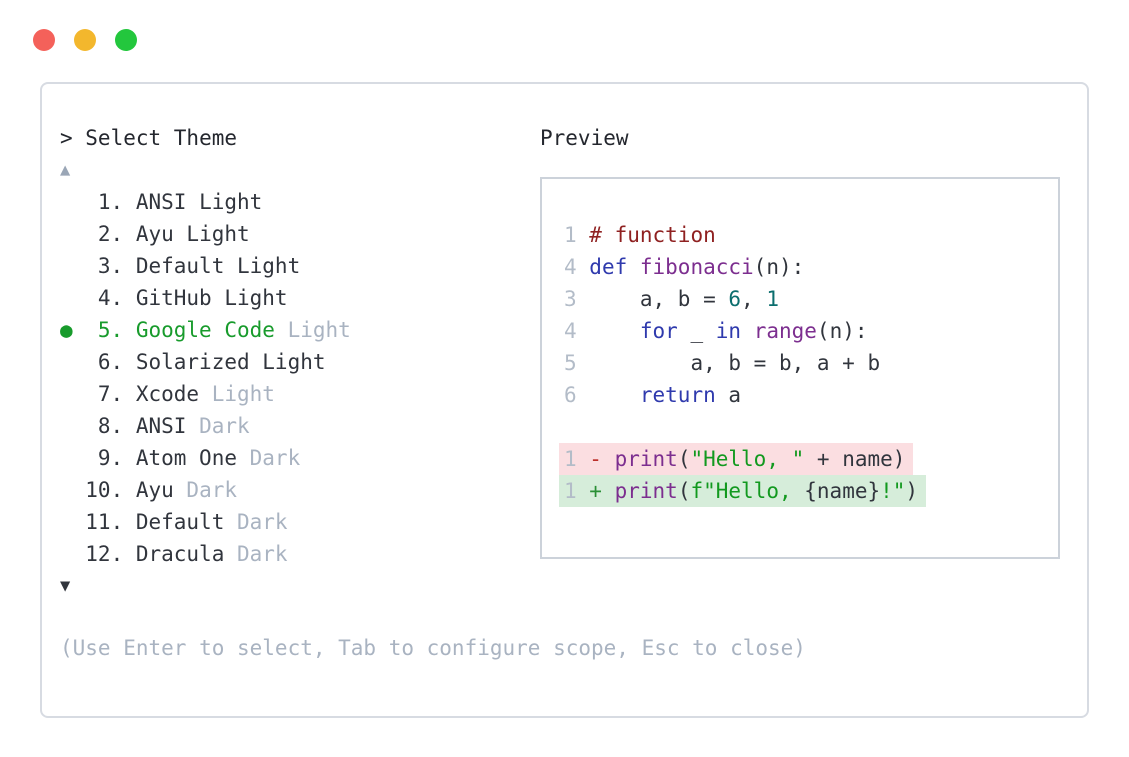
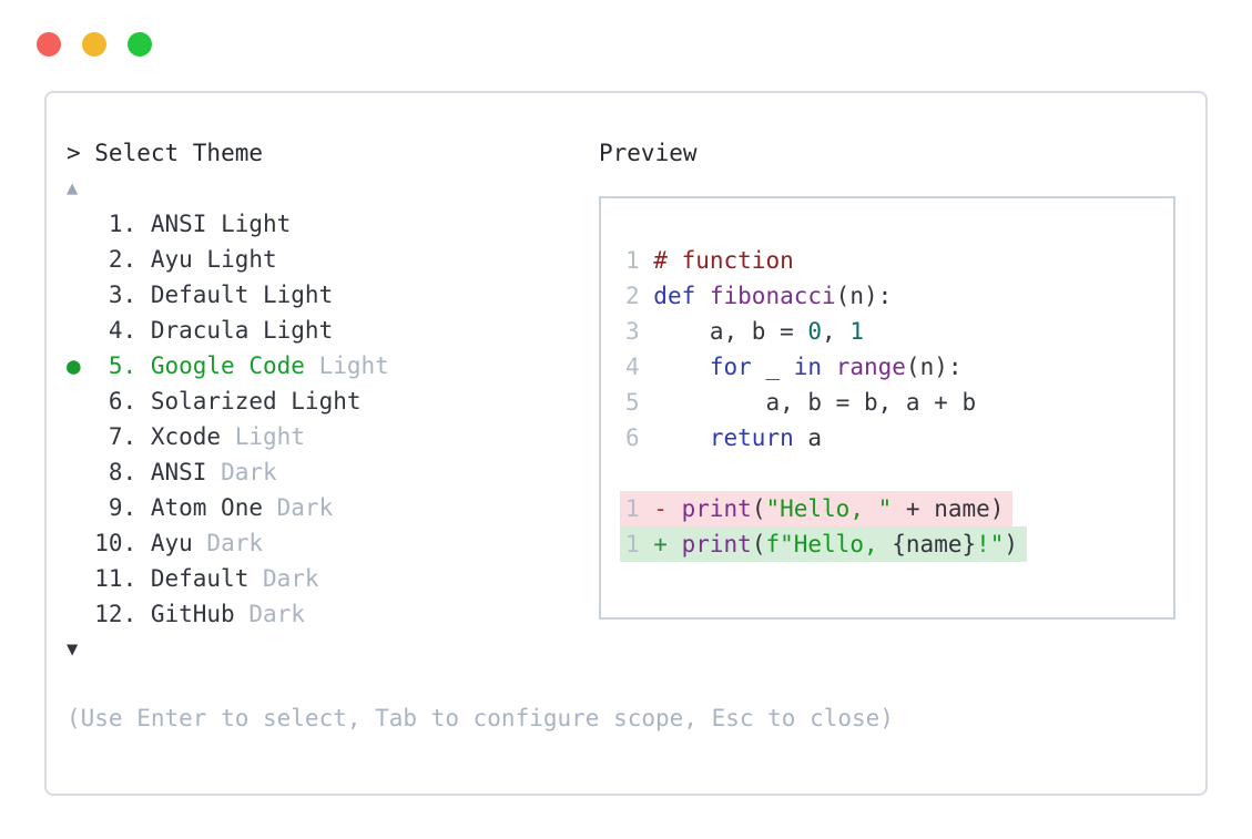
  > Select Theme
  ▲
  1.
  ANSI Light
  2.
  Ayu Light
  3.
  Default Light
  4.
- GitHub Light
+ Dracula Light
  ●
  5.
  Google Code Light
  6.
  Solarized Light
  7.
  Xcode Light
  8.
  ANSI Dark
  9.
  Atom One Dark
  10.
  Ayu Dark
  11.
  Default Dark
  12.
- Dracula Dark
+ GitHub Dark
  ▼
  Preview
  1 # function
- 4 def fibonacci(n):
+ 2 def fibonacci(n):
- 3 a, b = 6, 1
+ 3 a, b = 0, 1
  4 for _ in range(n):
  5 a, b = b, a + b
  6 return a
  1 - print("Hello, " + name)
  1 + print(f"Hello, {name}!")
  (Use Enter to select, Tab to configure scope, Esc to close)
